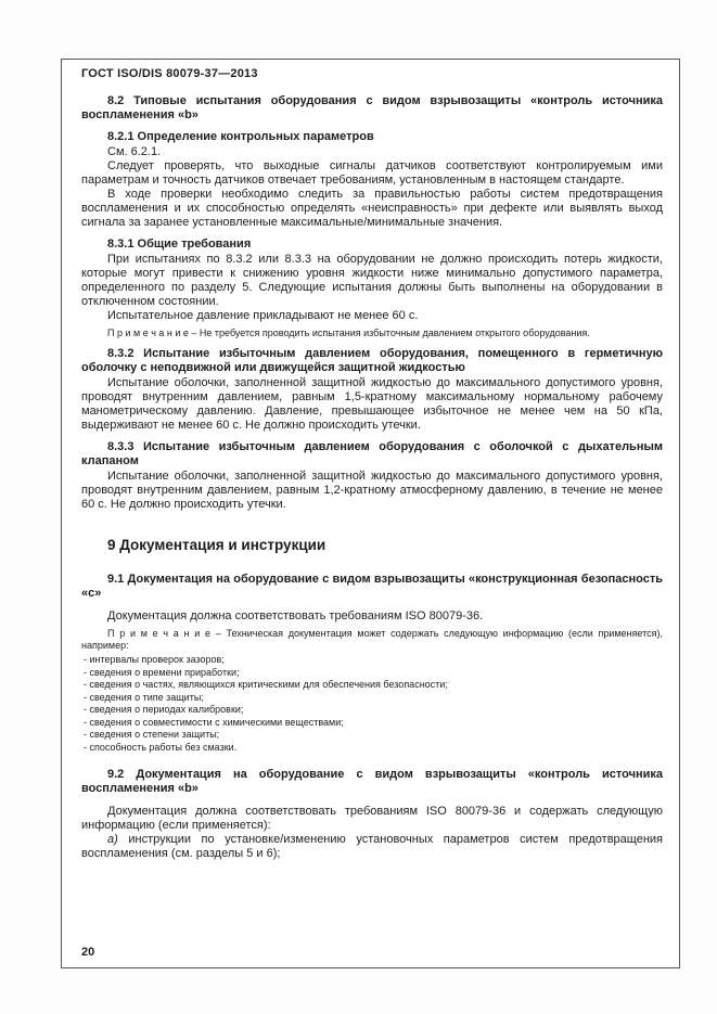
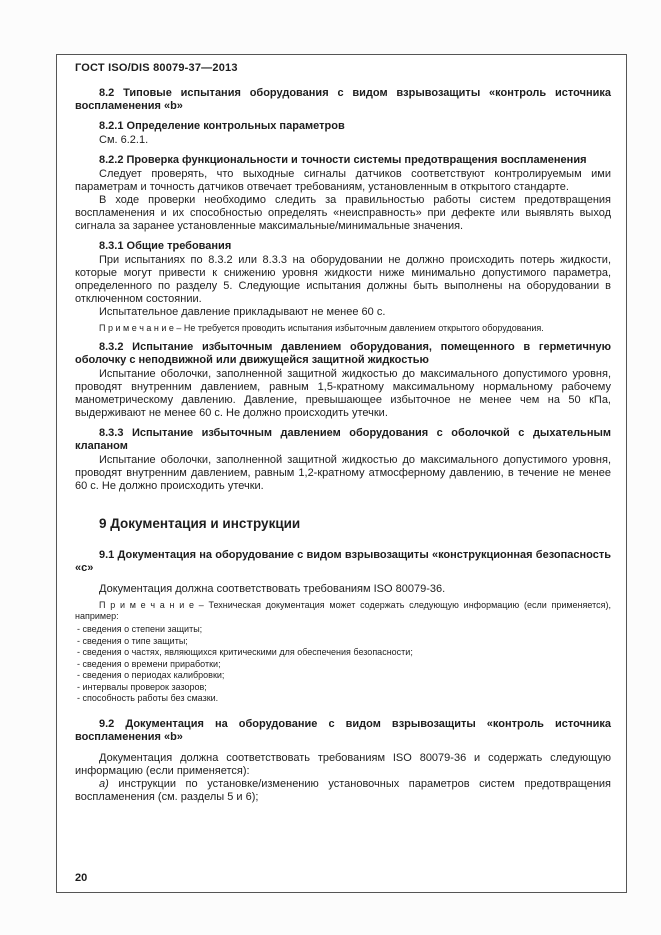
  ГОСТ ISO/DIS 80079-37—2013
  8.2 Типовые испытания оборудования с видом взрывозащиты «контроль источника воспламенения «b»
  8.2.1 Определение контрольных параметров
  См. 6.2.1.
+ 8.2.2 Проверка функциональности и точности системы предотвращения воспламенения
- Следует проверять, что выходные сигналы датчиков соответствуют контролируемым ими параметрам и точность датчиков отвечает требованиям, установленным в настоящем стандарте.
+ Следует проверять, что выходные сигналы датчиков соответствуют контролируемым ими параметрам и точность датчиков отвечает требованиям, установленным в открытого стандарте.
  В ходе проверки необходимо следить за правильностью работы систем предотвращения воспламенения и их способностью определять «неисправность» при дефекте или выявлять выход сигнала за заранее установленные максимальные/минимальные значения.
  8.3.1 Общие требования
  При испытаниях по 8.3.2 или 8.3.3 на оборудовании не должно происходить потерь жидкости, которые могут привести к снижению уровня жидкости ниже минимально допустимого параметра, определенного по разделу 5. Следующие испытания должны быть выполнены на оборудовании в отключенном состоянии.
  Испытательное давление прикладывают не менее 60 с.
  П р и м е ч а н и е – Не требуется проводить испытания избыточным давлением открытого оборудования.
  8.3.2 Испытание избыточным давлением оборудования, помещенного в герметичную оболочку с неподвижной или движущейся защитной жидкостью
  Испытание оболочки, заполненной защитной жидкостью до максимального допустимого уровня, проводят внутренним давлением, равным 1,5-кратному максимальному нормальному рабочему манометрическому давлению. Давление, превышающее избыточное не менее чем на 50 кПа, выдерживают не менее 60 с. Не должно происходить утечки.
  8.3.3 Испытание избыточным давлением оборудования с оболочкой с дыхательным клапаном
  Испытание оболочки, заполненной защитной жидкостью до максимального допустимого уровня, проводят внутренним давлением, равным 1,2-кратному атмосферному давлению, в течение не менее 60 с. Не должно происходить утечки.
  9 Документация и инструкции
  9.1 Документация на оборудование с видом взрывозащиты «конструкционная безопасность «с»
  Документация должна соответствовать требованиям ISO 80079-36.
  П р и м е ч а н и е – Техническая документация может содержать следующую информацию (если применяется), например:
- - интервалы проверок зазоров;
+ - сведения о степени защиты;
- - сведения о времени приработки;
+ - сведения о типе защиты;
  - сведения о частях, являющихся критическими для обеспечения безопасности;
- - сведения о типе защиты;
+ - сведения о времени приработки;
  - сведения о периодах калибровки;
- - сведения о совместимости с химическими веществами;
- - сведения о степени защиты;
+ - интервалы проверок зазоров;
  - способность работы без смазки.
  9.2 Документация на оборудование с видом взрывозащиты «контроль источника воспламенения «b»
  Документация должна соответствовать требованиям ISO 80079-36 и содержать следующую информацию (если применяется):
  а) инструкции по установке/изменению установочных параметров систем предотвращения воспламенения (см. разделы 5 и 6);
  20
